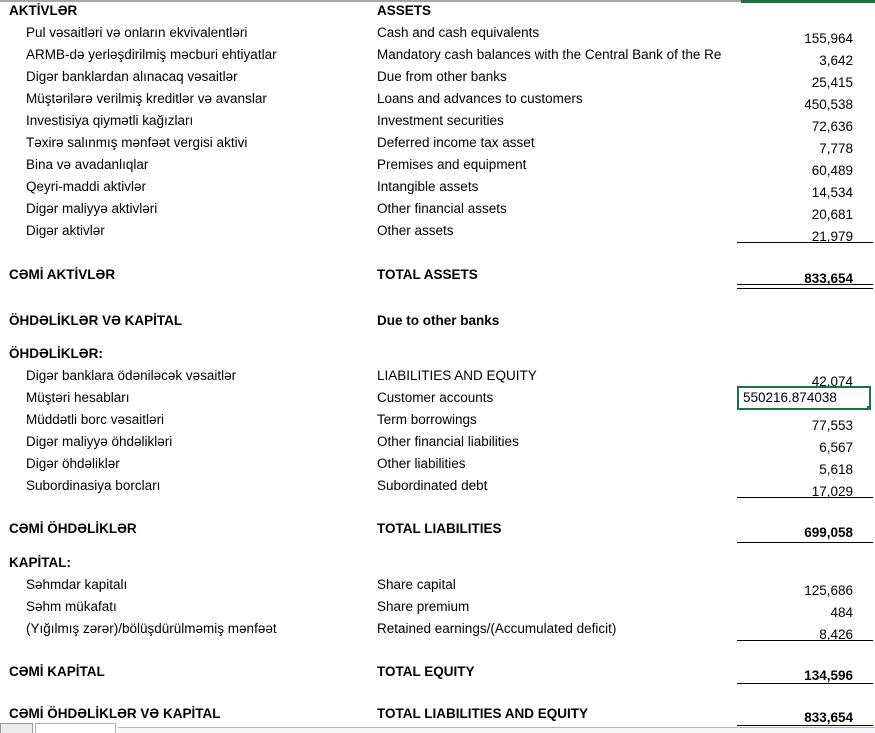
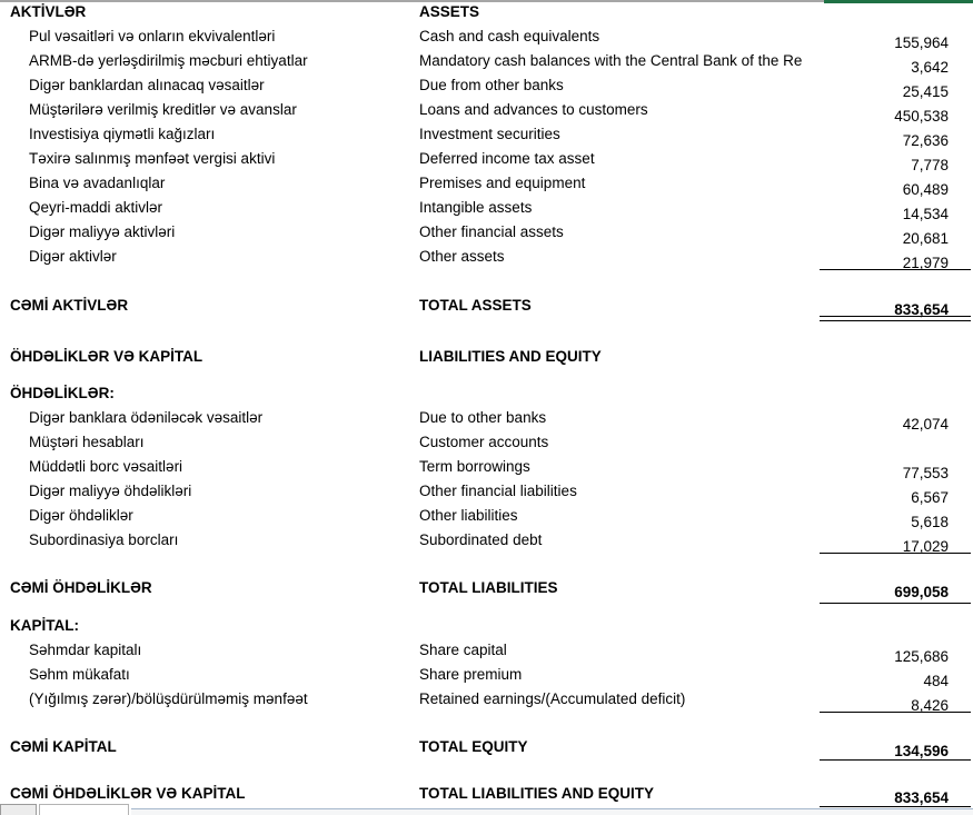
  AKTİVLƏR
  ASSETS
  Pul vəsaitləri və onların ekvivalentləri
  Cash and cash equivalents
  155,964
  ARMB-də yerləşdirilmiş məcburi ehtiyatlar
  Mandatory cash balances with the Central Bank of the Re
  3,642
  Digər banklardan alınacaq vəsaitlər
  Due from other banks
  25,415
  Müştərilərə verilmiş kreditlər və avanslar
  Loans and advances to customers
  450,538
  Investisiya qiymətli kağızları
  Investment securities
  72,636
  Təxirə salınmış mənfəət vergisi aktivi
  Deferred income tax asset
  7,778
  Bina və avadanlıqlar
  Premises and equipment
  60,489
  Qeyri-maddi aktivlər
  Intangible assets
  14,534
  Digər maliyyə aktivləri
  Other financial assets
  20,681
  Digər aktivlər
  Other assets
  21,979
  CƏMİ AKTİVLƏR
  TOTAL ASSETS
  833,654
  ÖHDƏLİKLƏR VƏ KAPİTAL
- Due to other banks
+ LIABILITIES AND EQUITY
  ÖHDƏLİKLƏR:
  Digər banklara ödəniləcək vəsaitlər
- LIABILITIES AND EQUITY
+ Due to other banks
  42,074
  Müştəri hesabları
  Customer accounts
  Müddətli borc vəsaitləri
  Term borrowings
  77,553
  Digər maliyyə öhdəlikləri
  Other financial liabilities
  6,567
  Digər öhdəliklər
  Other liabilities
  5,618
  Subordinasiya borcları
  Subordinated debt
  17,029
  CƏMİ ÖHDƏLİKLƏR
  TOTAL LIABILITIES
  699,058
  KAPİTAL:
  Səhmdar kapitalı
  Share capital
  125,686
  Səhm mükafatı
  Share premium
  484
  (Yığılmış zərər)/bölüşdürülməmiş mənfəət
  Retained earnings/(Accumulated deficit)
  8,426
  CƏMİ KAPİTAL
  TOTAL EQUITY
  134,596
  CƏMİ ÖHDƏLİKLƏR VƏ KAPİTAL
  TOTAL LIABILITIES AND EQUITY
  833,654
- 550216.874038
